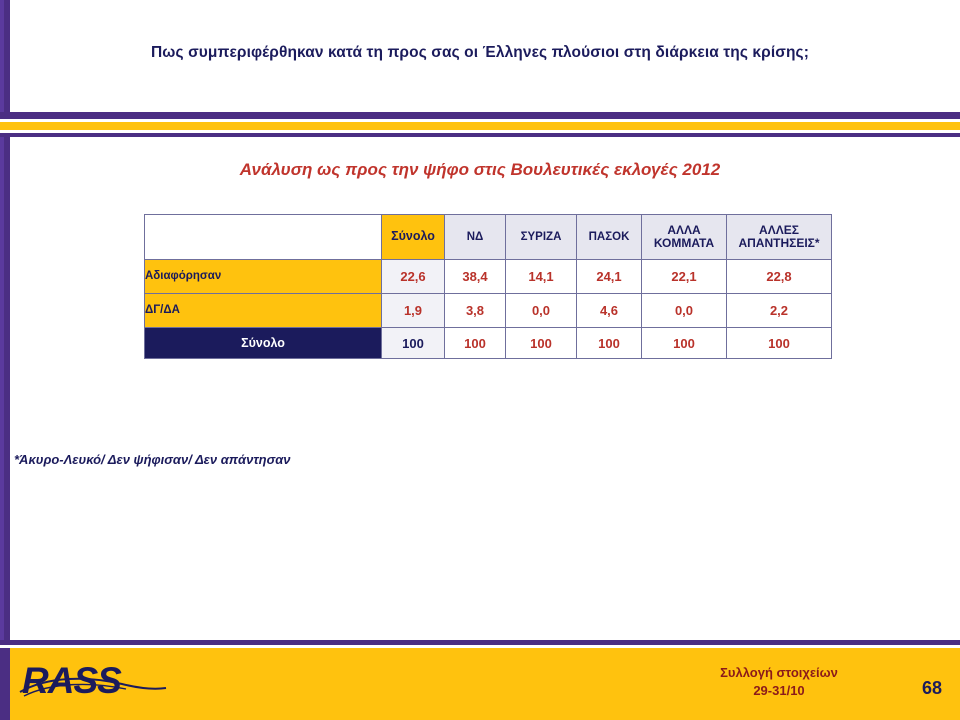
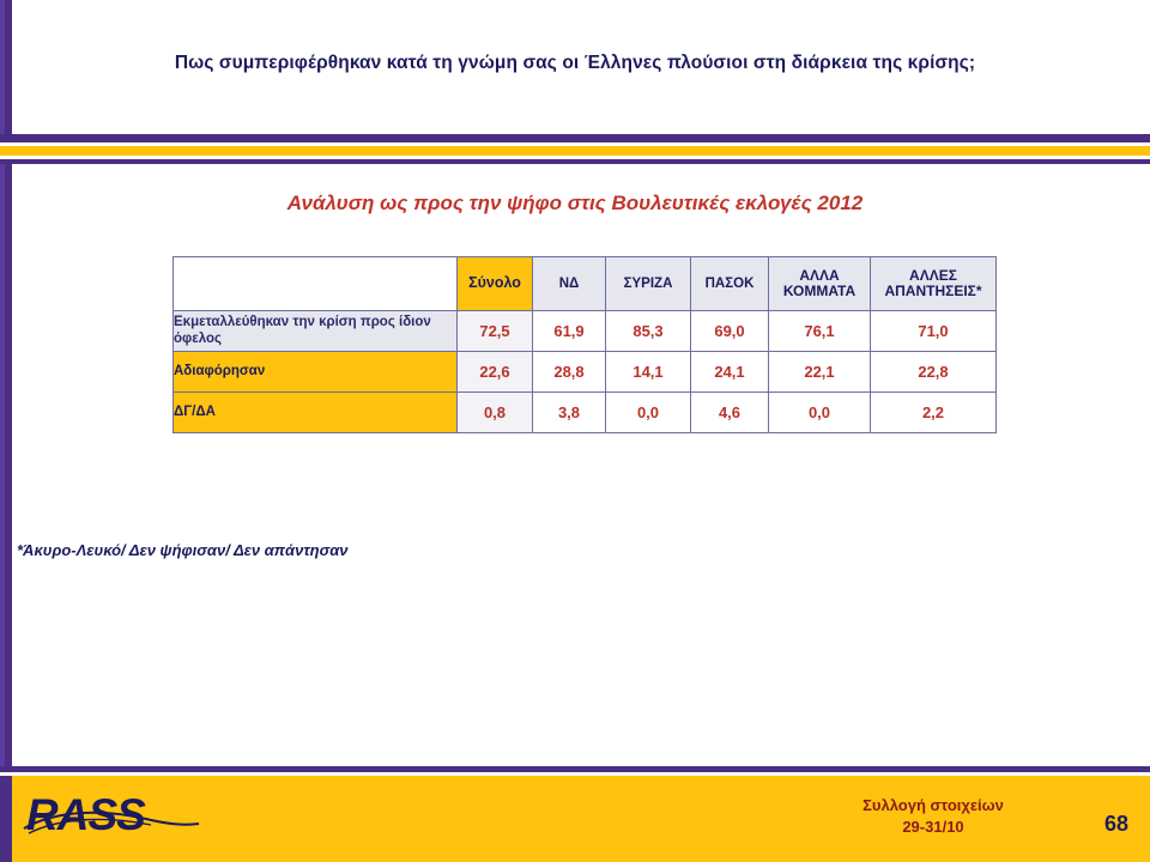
- Πως συμπεριφέρθηκαν κατά τη προς σας οι Έλληνες πλούσιοι στη διάρκεια της κρίσης;
+ Πως συμπεριφέρθηκαν κατά τη γνώμη σας οι Έλληνες πλούσιοι στη διάρκεια της κρίσης;
  Ανάλυση ως προς την ψήφο στις Βουλευτικές εκλογές 2012
  	Σύνολο	ΝΔ	ΣΥΡΙΖΑ	ΠΑΣΟΚ	ΑΛΛΑ ΚΟΜΜΑΤΑ	ΑΛΛΕΣ ΑΠΑΝΤΗΣΕΙΣ*
+ Εκμεταλλεύθηκαν την κρίση προς ίδιον όφελος	72,5	61,9	85,3	69,0	76,1	71,0
- Αδιαφόρησαν	22,6	38,4	14,1	24,1	22,1	22,8
+ Αδιαφόρησαν	22,6	28,8	14,1	24,1	22,1	22,8
- ΔΓ/ΔΑ	1,9	3,8	0,0	4,6	0,0	2,2
+ ΔΓ/ΔΑ	0,8	3,8	0,0	4,6	0,0	2,2
- Σύνολο	100	100	100	100	100	100
  *Άκυρο-Λευκό/ Δεν ψήφισαν/ Δεν απάντησαν
  Συλλογή στοιχείων
  29-31/10
  68
